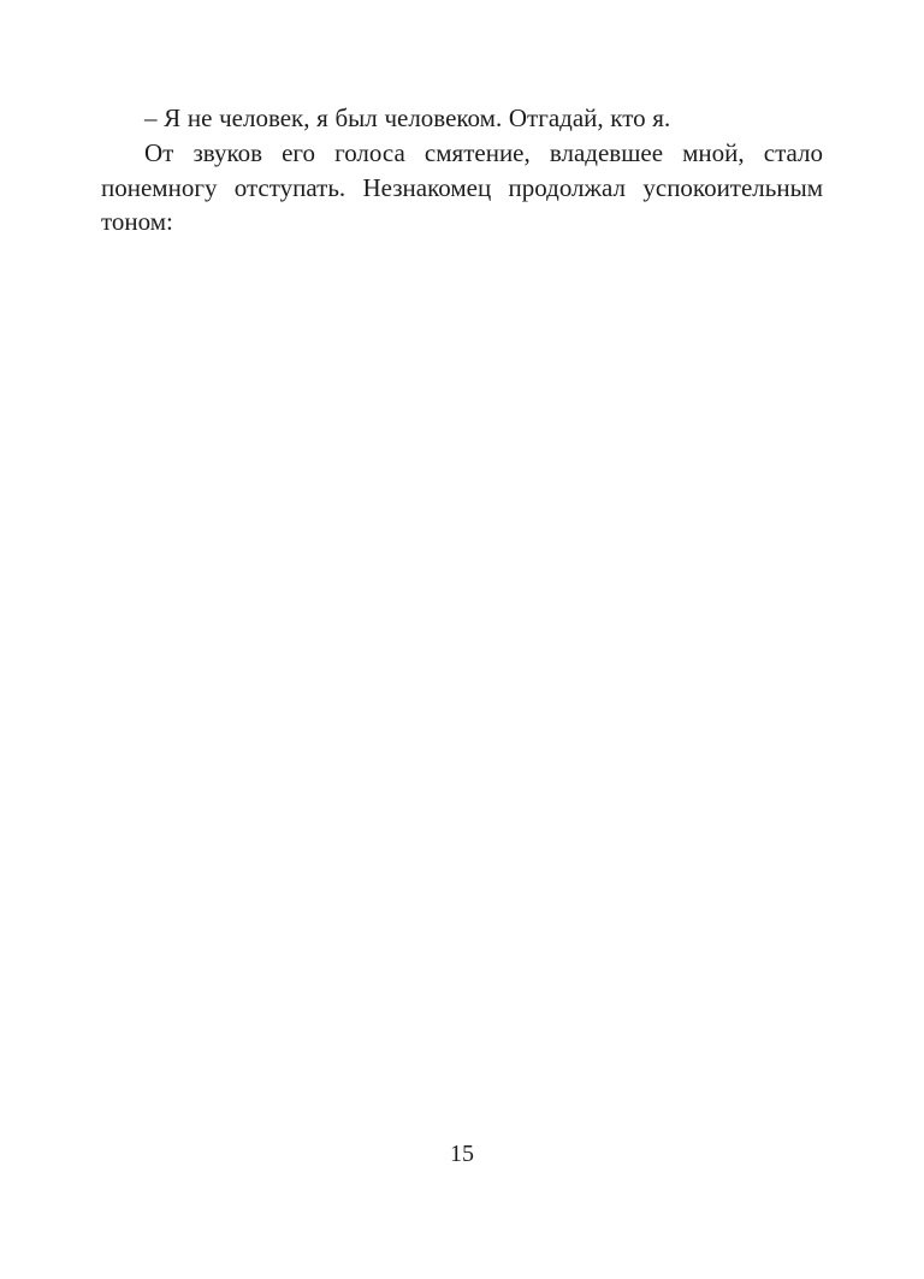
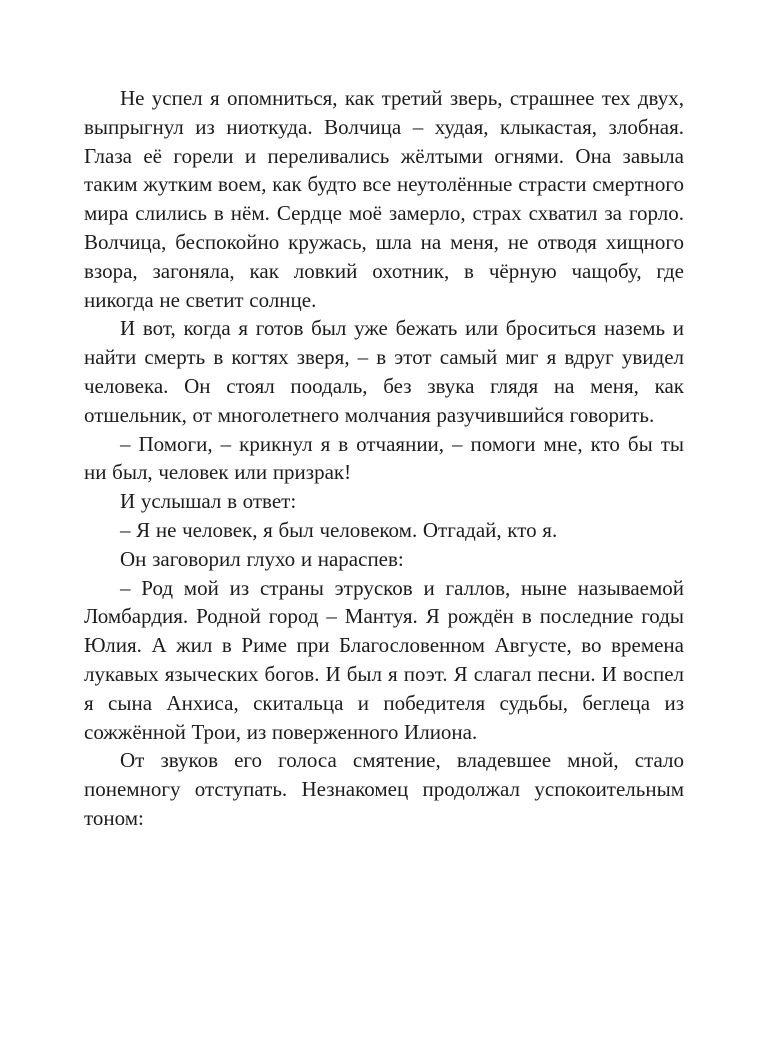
+ Не успел я опомниться, как третий зверь, страшнее тех двух, выпрыгнул из ниоткуда. Волчица – худая, клы­ка­стая, злобная. Глаза её горели и переливались жёлтыми огнями. Она завыла таким жутким воем, как будто все не­уто­лённые страсти смертного мира слились в нём. Сердце моё замерло, страх схватил за горло. Волчица, беспокойно кружась, шла на меня, не отводя хищного взора, загоняла, как ловкий охотник, в чёрную чащобу, где никогда не све­тит солнце.
+ И вот, когда я готов был уже бежать или броситься на­земь и найти смерть в когтях зверя, – в этот самый миг я вдруг увидел человека. Он стоял поодаль, без звука глядя на меня, как отшельник, от многолетнего молчания разу­чив­шийся говорить.
+ – Помоги, – крикнул я в отчаянии, – помоги мне, кто бы ты ни был, человек или призрак!
+ И услышал в ответ:
  – Я не человек, я был человеком. Отгадай, кто я.
+ Он заговорил глухо и нараспев:
+ – Род мой из страны этрусков и галлов, ныне называе­мой Ломбардия. Родной город – Мантуя. Я рождён в по­следние годы Юлия. А жил в Риме при Благословенном Августе, во времена лукавых языческих богов. И был я поэт. Я слагал песни. И воспел я сына Анхиса, скиталь­ца и победителя судьбы, беглеца из сожжённой Трои, из поверженного Илиона.
  От звуков его голоса смятение, владевшее мной, стало понемногу отступать. Незнакомец продолжал успокои­тель­ным тоном:
- 15
